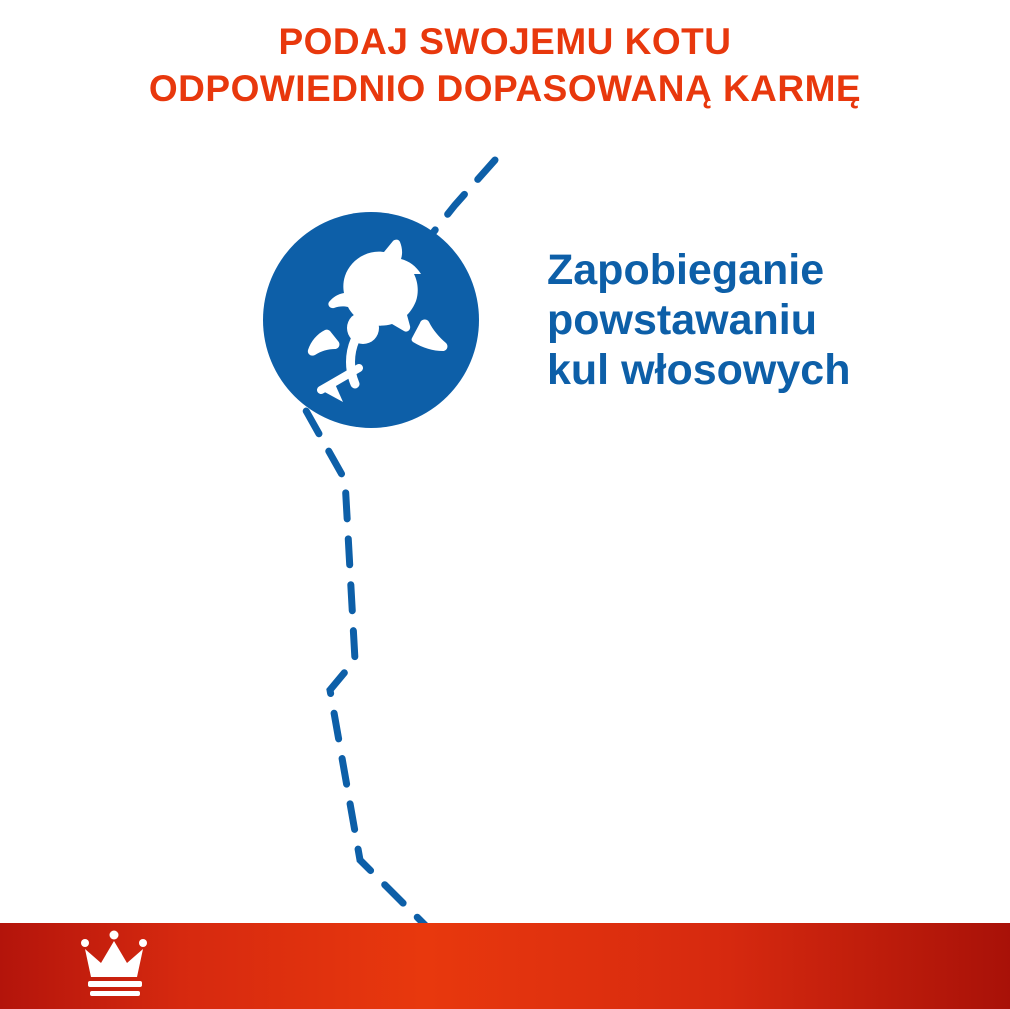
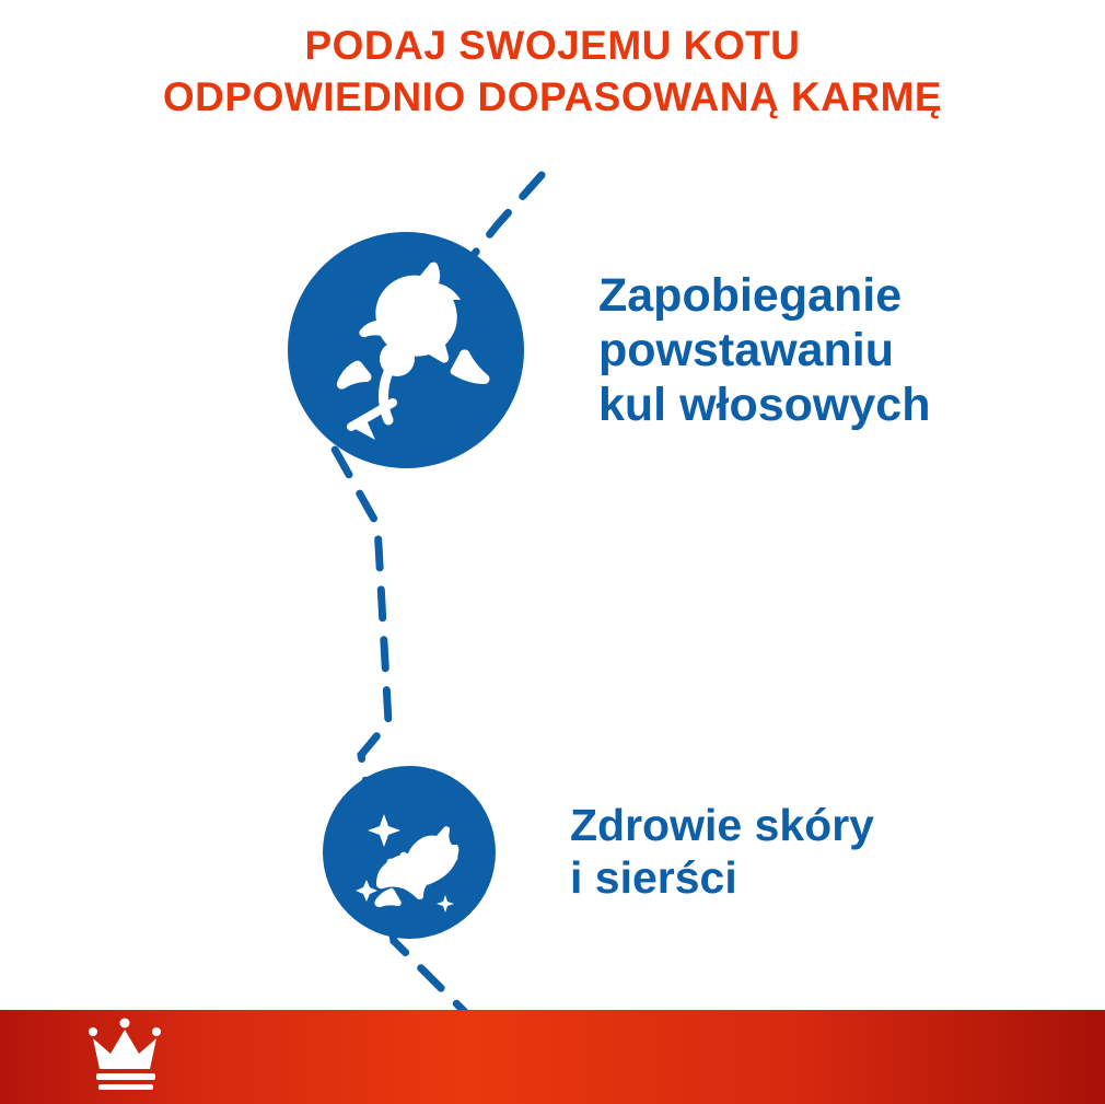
  PODAJ SWOJEMU KOTU
  ODPOWIEDNIO DOPASOWANĄ KARMĘ
  Zapobieganie
  powstawaniu
  kul włosowych
+ Zdrowie skóry
+ i sierści
